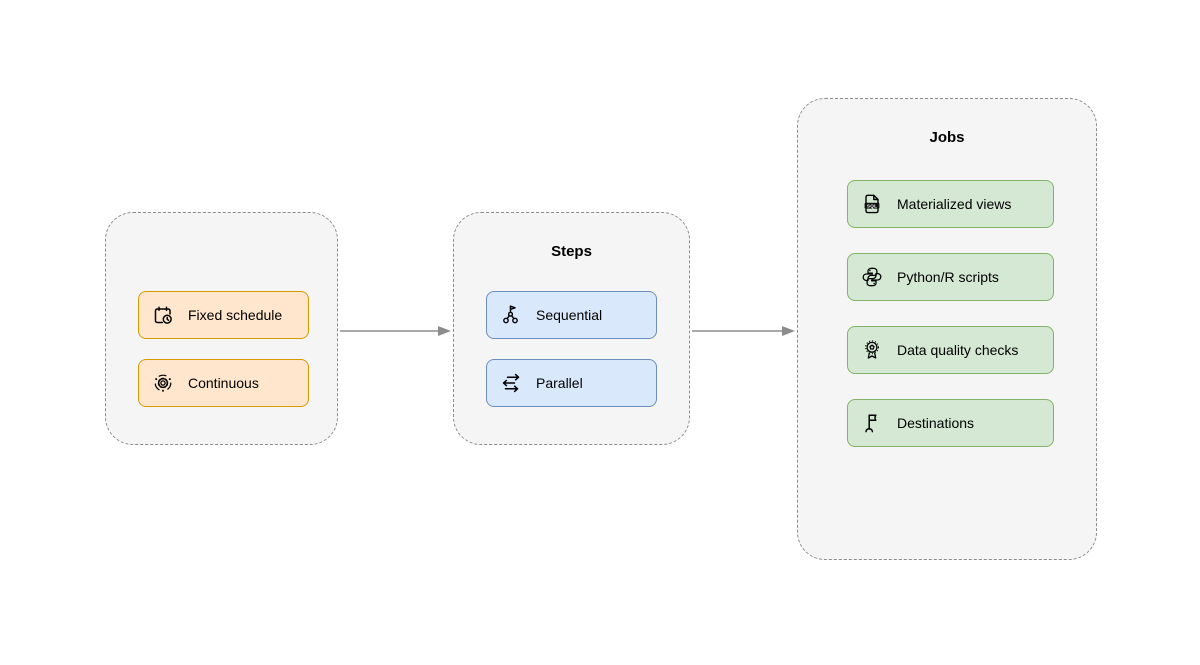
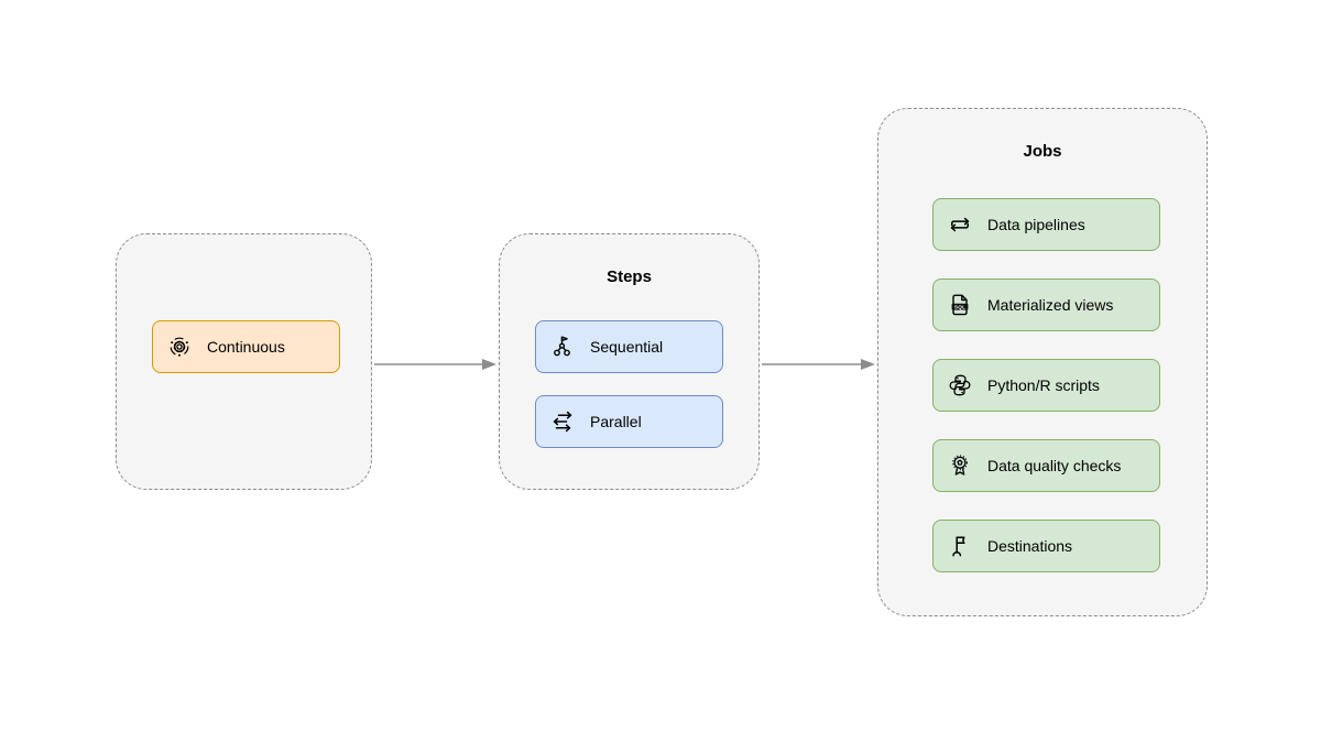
- Fixed schedule
  Continuous
  Steps
  Sequential
  Parallel
  Jobs
+ Data pipelines
  Materialized views
  Python/R scripts
  Data quality checks
  Destinations
